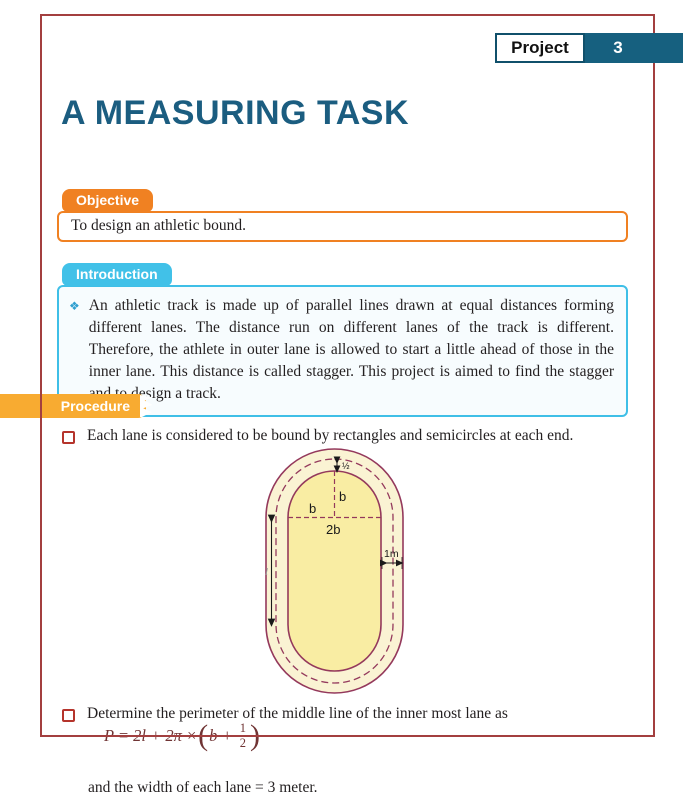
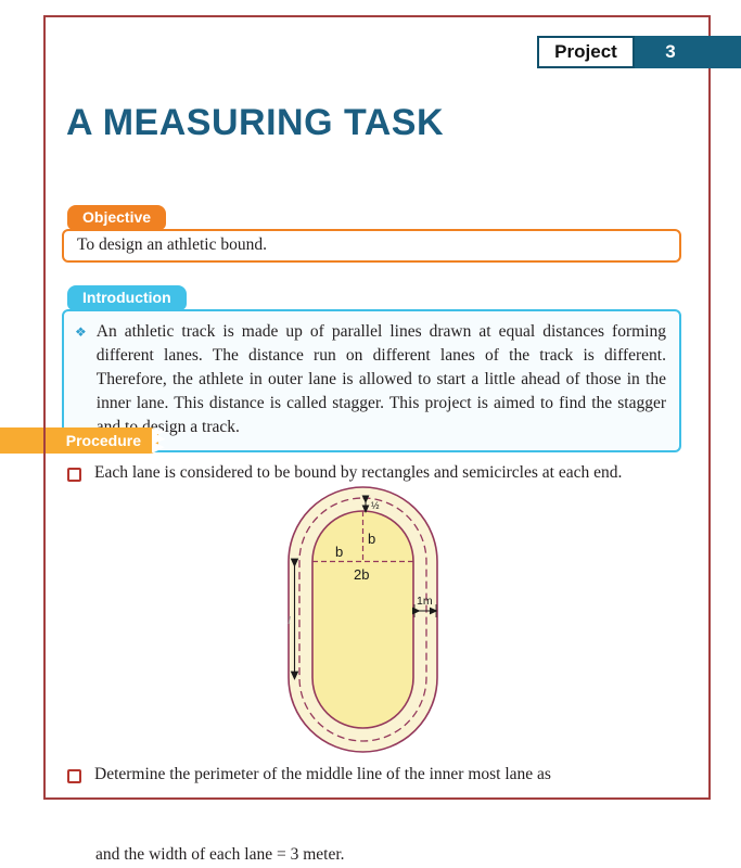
  Project
  3
  A MEASURING TASK
  Objective
  To design an athletic bound.
  Introduction
  ❖
  An athletic track is made up of parallel lines drawn at equal distances forming different lanes. The distance run on different lanes of the track is different. Therefore, the athlete in outer lane is allowed to start a little ahead of those in the inner lane. This distance is called stagger. This project is aimed to find the stagger esign a track.
  Procedure
  Each lane is considered to be bound by rectangles and semicircles at each end.
  ½
  b
  b
  2b
  1m
  l
  Determine the perimeter of the middle line of the inner most lane as
- P = 2l + 2π ×
- (
- b +
- 1
- 2
- )
  and the width of each lane = 3 meter.
